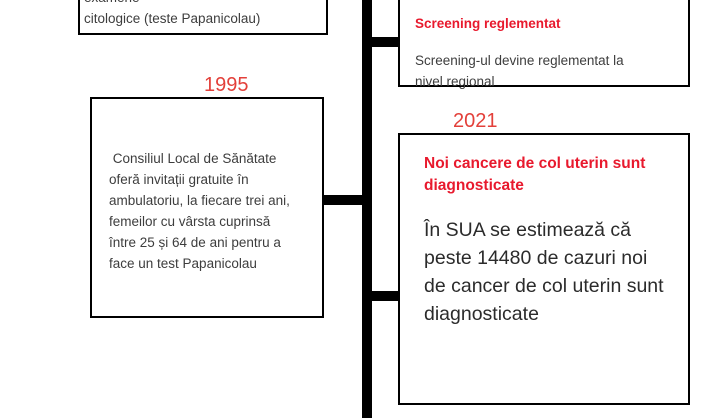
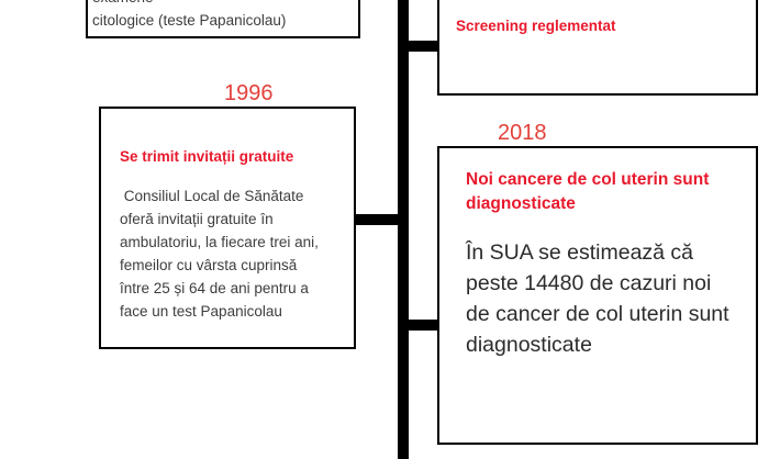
  citologice (teste Papanicolau)
  Screening reglementat
- Screening-ul devine reglementat la
- nivel regional
- 1995
+ 1996
+ Se trimit invitații gratuite
  Consiliul Local de Sănătate
  oferă invitații gratuite în
  ambulatoriu, la fiecare trei ani,
  femeilor cu vârsta cuprinsă
  între 25 și 64 de ani pentru a
  face un test Papanicolau
- 2021
+ 2018
  Noi cancere de col uterin sunt
  diagnosticate
  În SUA se estimează că
  peste 14480 de cazuri noi
  de cancer de col uterin sunt
  diagnosticate
